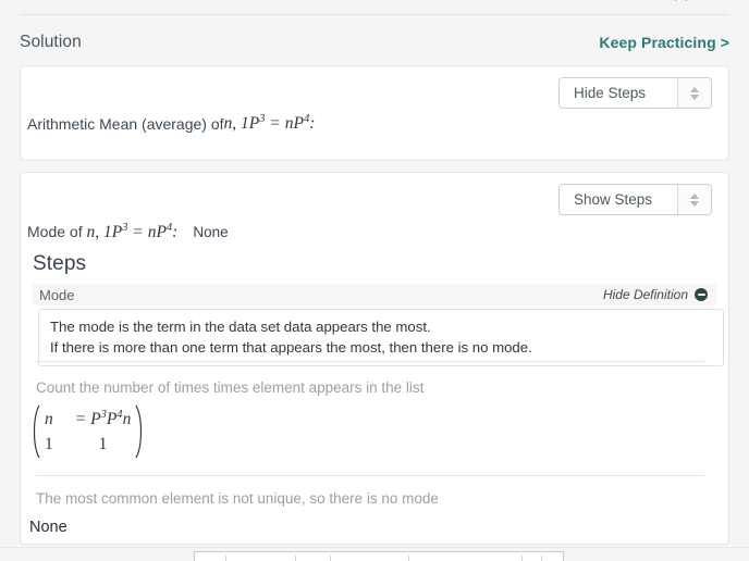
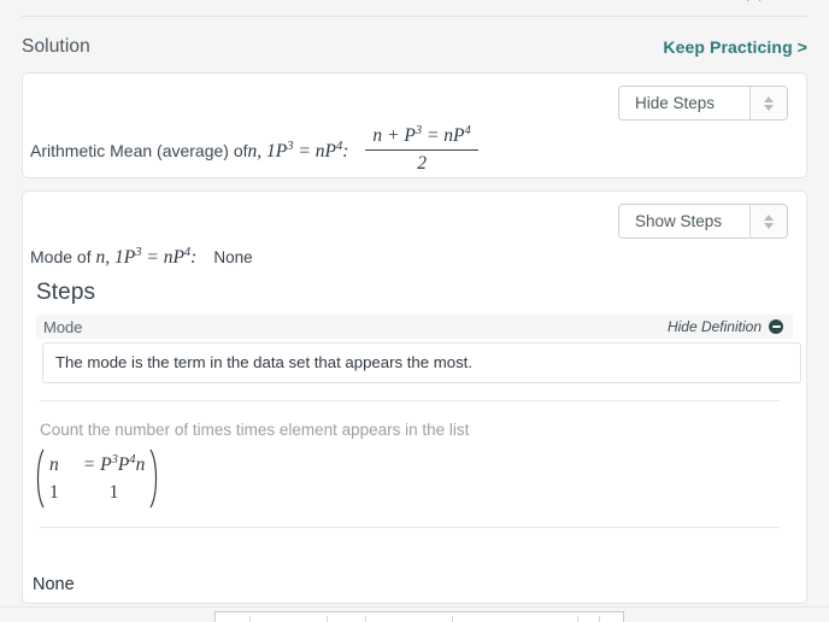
  Solution
  Keep Practicing >
  Hide Steps
  Arithmetic Mean (average) of
  n, 1P3 = nP4:
+ n + P3 = nP4
+ 2
  Show Steps
  Mode of n, 1P3 = nP4: None
  Steps
  Mode
  Hide Definition
- The mode is the term in the data set data appears the most.
+ The mode is the term in the data set that appears the most.
- If there is more than one term that appears the most, then there is no mode.
  Count the number of times times element appears in the list
  n
  = P3P4n
  1
  1
- The most common element is not unique, so there is no mode
  None
